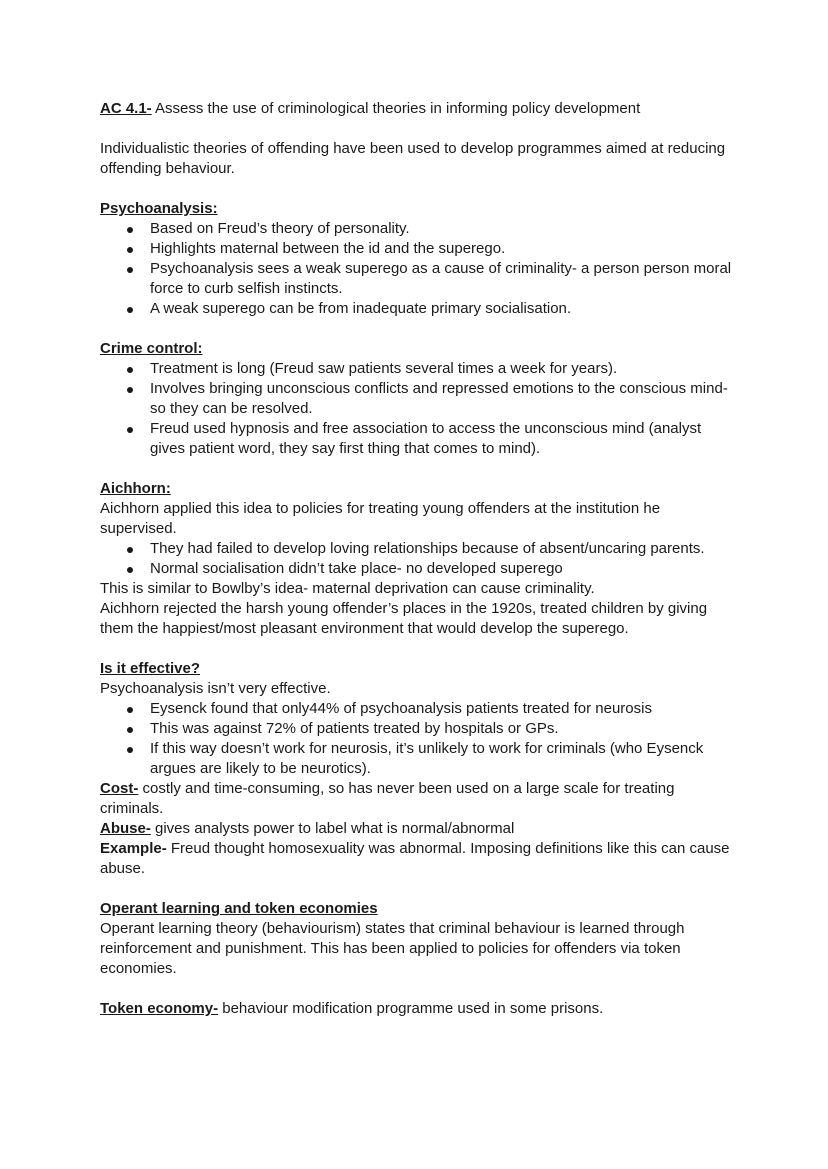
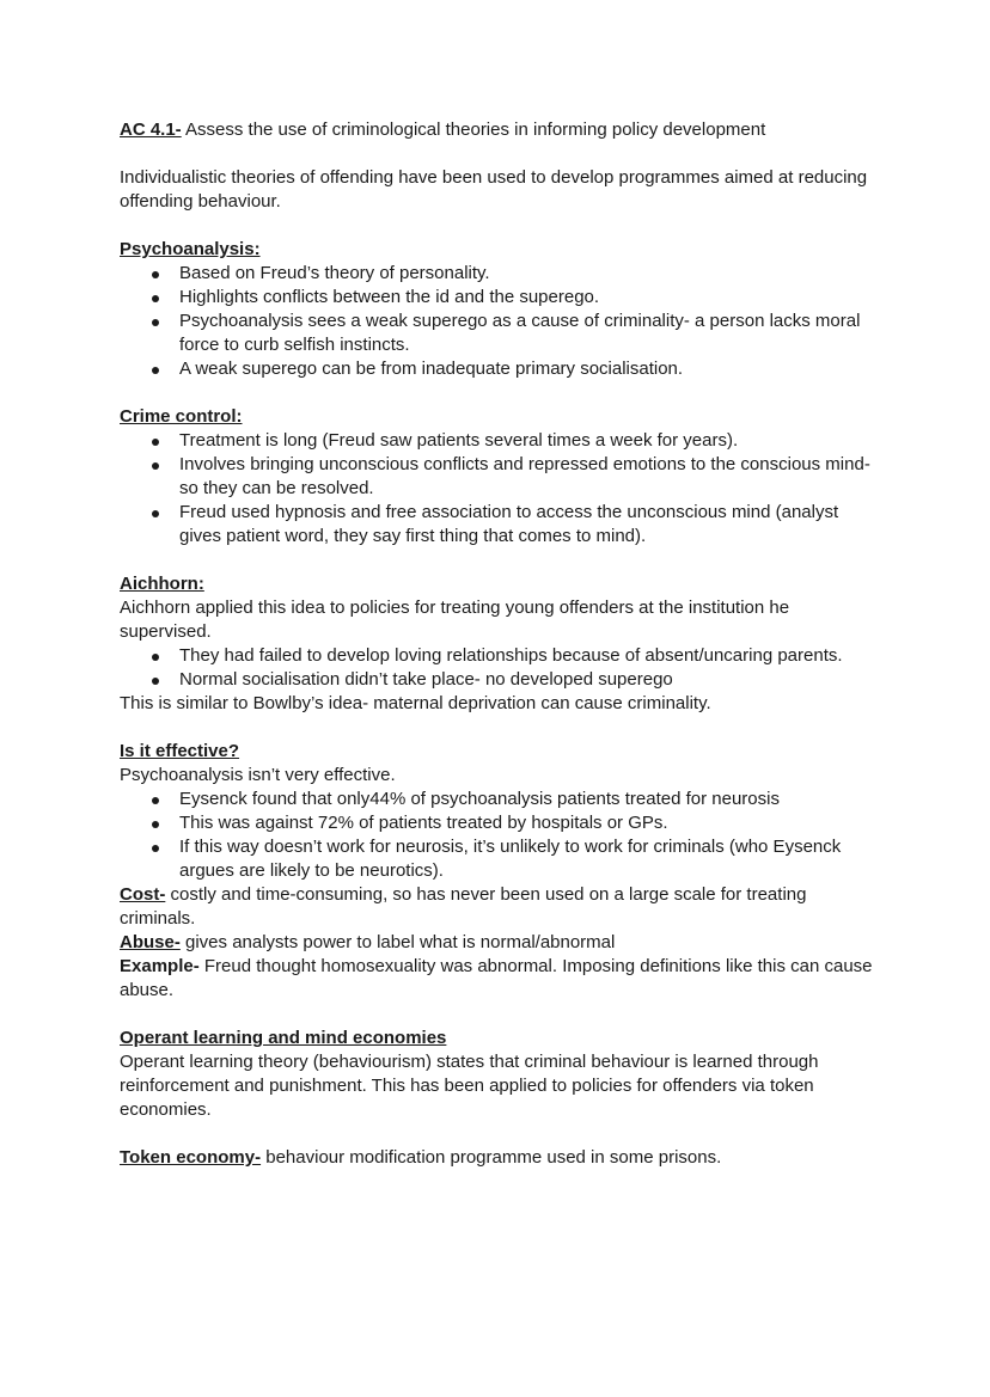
  AC 4.1- Assess the use of criminological theories in informing policy development
  Individualistic theories of offending have been used to develop programmes aimed at reducing offending behaviour.
  Psychoanalysis:
  Based on Freud’s theory of personality.
- Highlights maternal between the id and the superego.
+ Highlights conflicts between the id and the superego.
- Psychoanalysis sees a weak superego as a cause of criminality- a person person moral force to curb selfish instincts.
+ Psychoanalysis sees a weak superego as a cause of criminality- a person lacks moral force to curb selfish instincts.
  A weak superego can be from inadequate primary socialisation.
  Crime control:
  Treatment is long (Freud saw patients several times a week for years).
  Involves bringing unconscious conflicts and repressed emotions to the conscious mind- so they can be resolved.
  Freud used hypnosis and free association to access the unconscious mind (analyst gives patient word, they say first thing that comes to mind).
  Aichhorn:
  Aichhorn applied this idea to policies for treating young offenders at the institution he supervised.
  They had failed to develop loving relationships because of absent/uncaring parents.
  Normal socialisation didn’t take place- no developed superego
  This is similar to Bowlby’s idea- maternal deprivation can cause criminality.
- Aichhorn rejected the harsh young offender’s places in the 1920s, treated children by giving them the happiest/most pleasant environment that would develop the superego.
  Is it effective?
  Psychoanalysis isn’t very effective.
  Eysenck found that only44% of psychoanalysis patients treated for neurosis
  This was against 72% of patients treated by hospitals or GPs.
  If this way doesn’t work for neurosis, it’s unlikely to work for criminals (who Eysenck argues are likely to be neurotics).
  Cost- costly and time-consuming, so has never been used on a large scale for treating criminals.
  Abuse- gives analysts power to label what is normal/abnormal
  Example- Freud thought homosexuality was abnormal. Imposing definitions like this can cause abuse.
- Operant learning and token economies
+ Operant learning and mind economies
  Operant learning theory (behaviourism) states that criminal behaviour is learned through reinforcement and punishment. This has been applied to policies for offenders via token economies.
  Token economy- behaviour modification programme used in some prisons.
